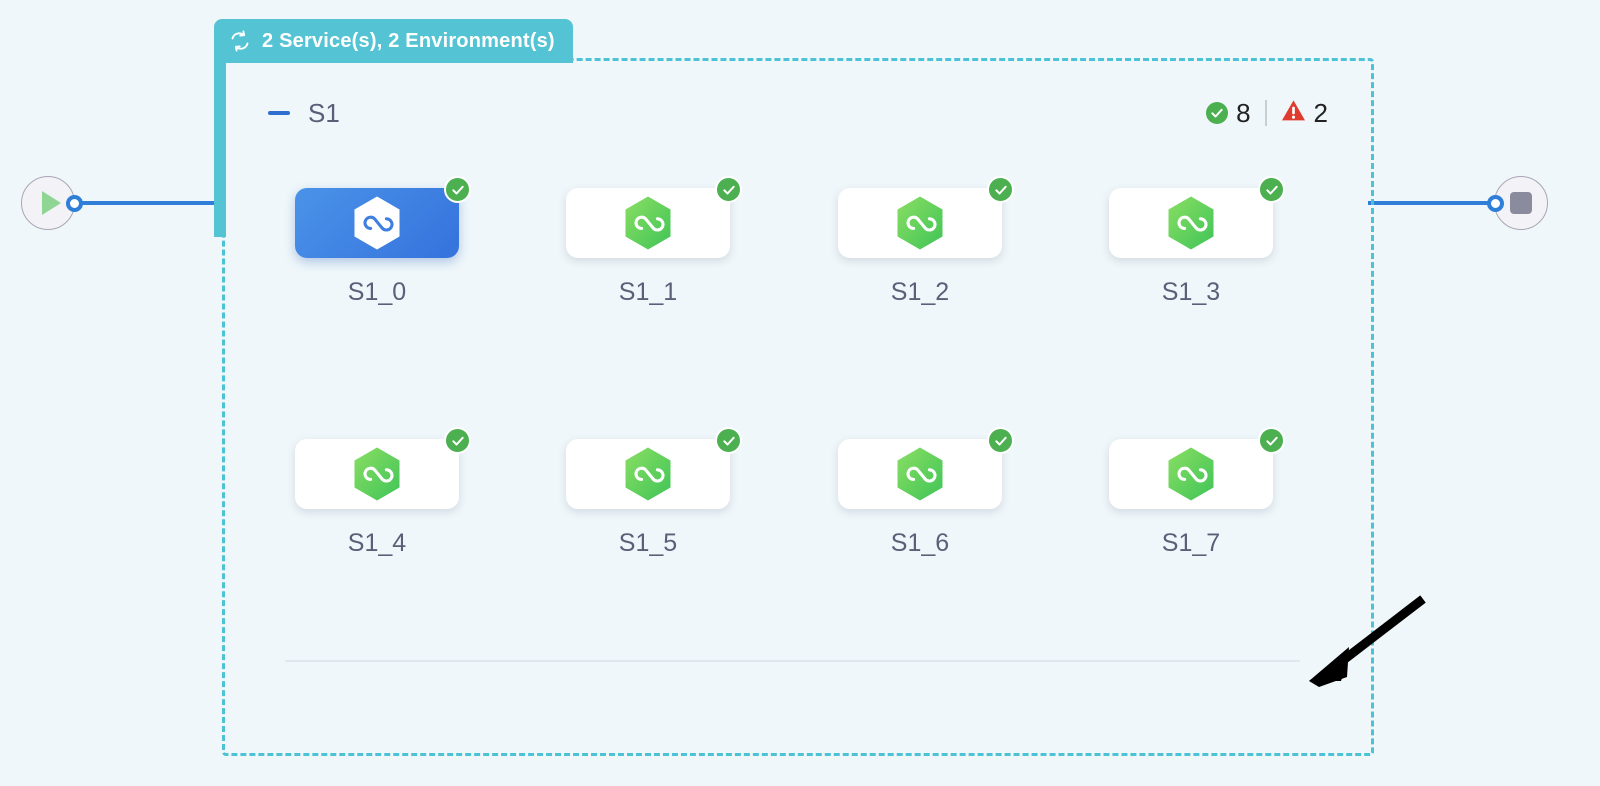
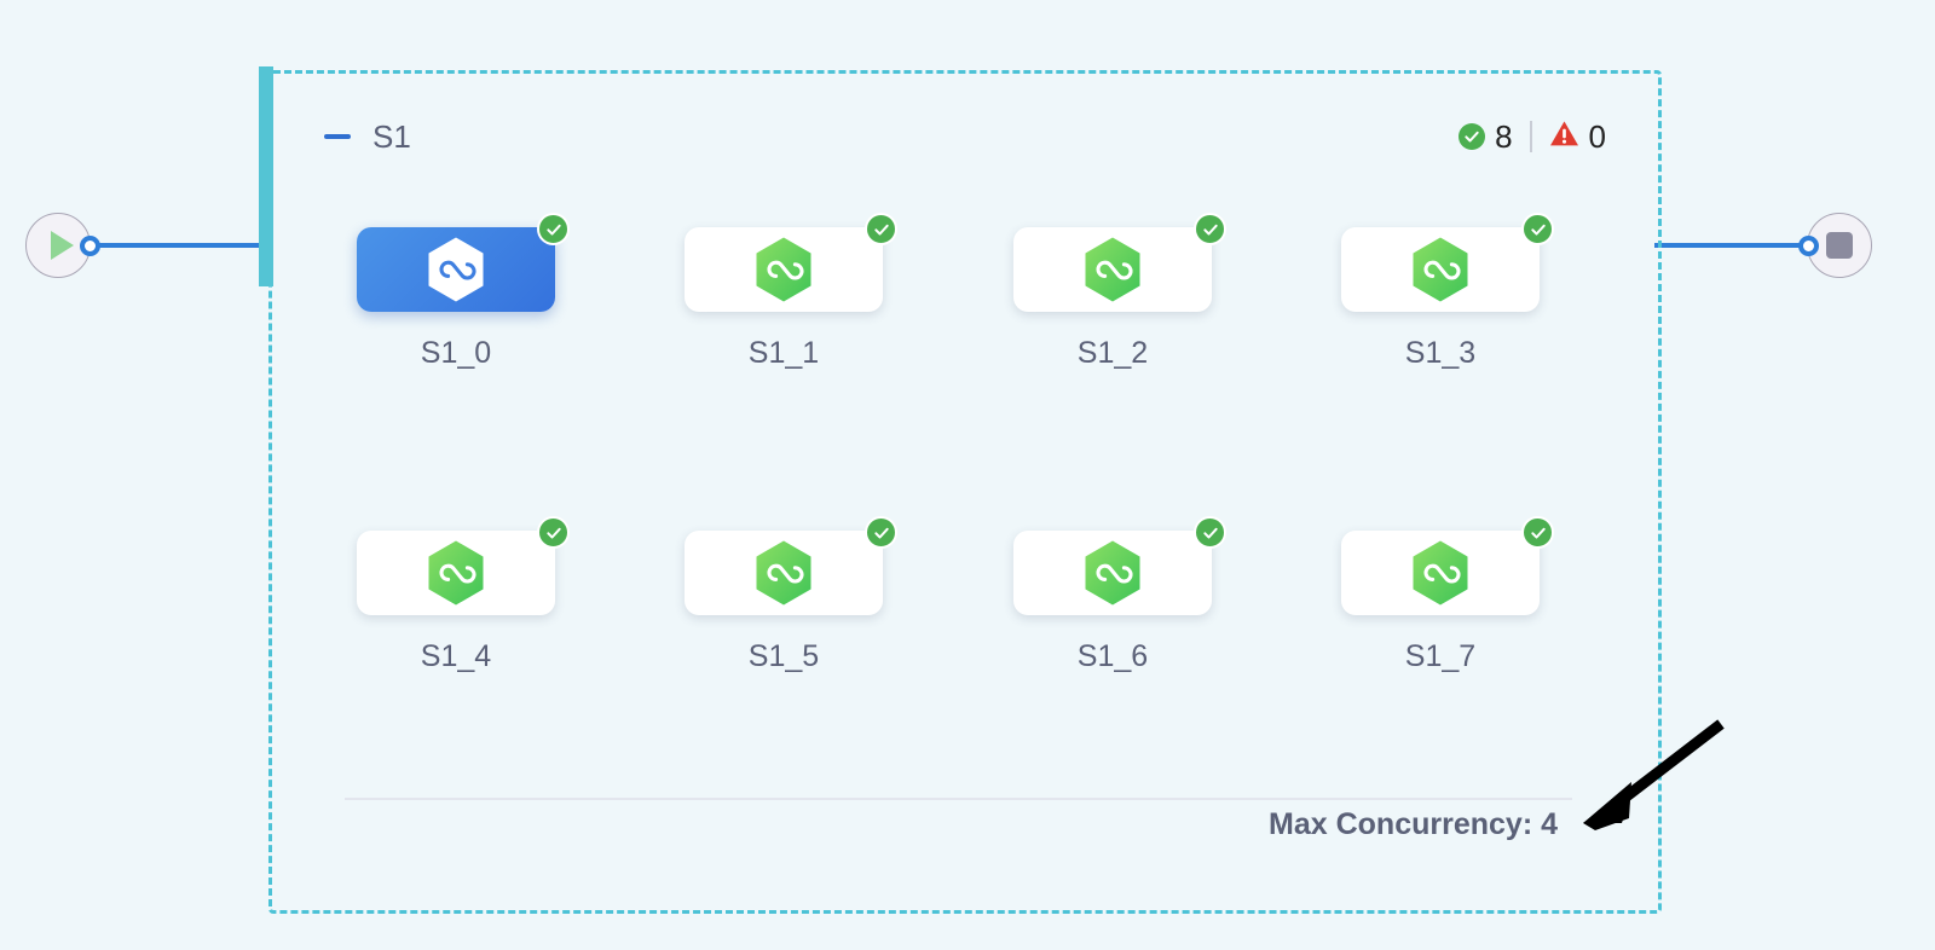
- 2 Service(s), 2 Environment(s)
  S1
  8
- 2
+ 0
  S1_0
  S1_1
  S1_2
  S1_3
  S1_4
  S1_5
  S1_6
  S1_7
+ Max Concurrency: 4
